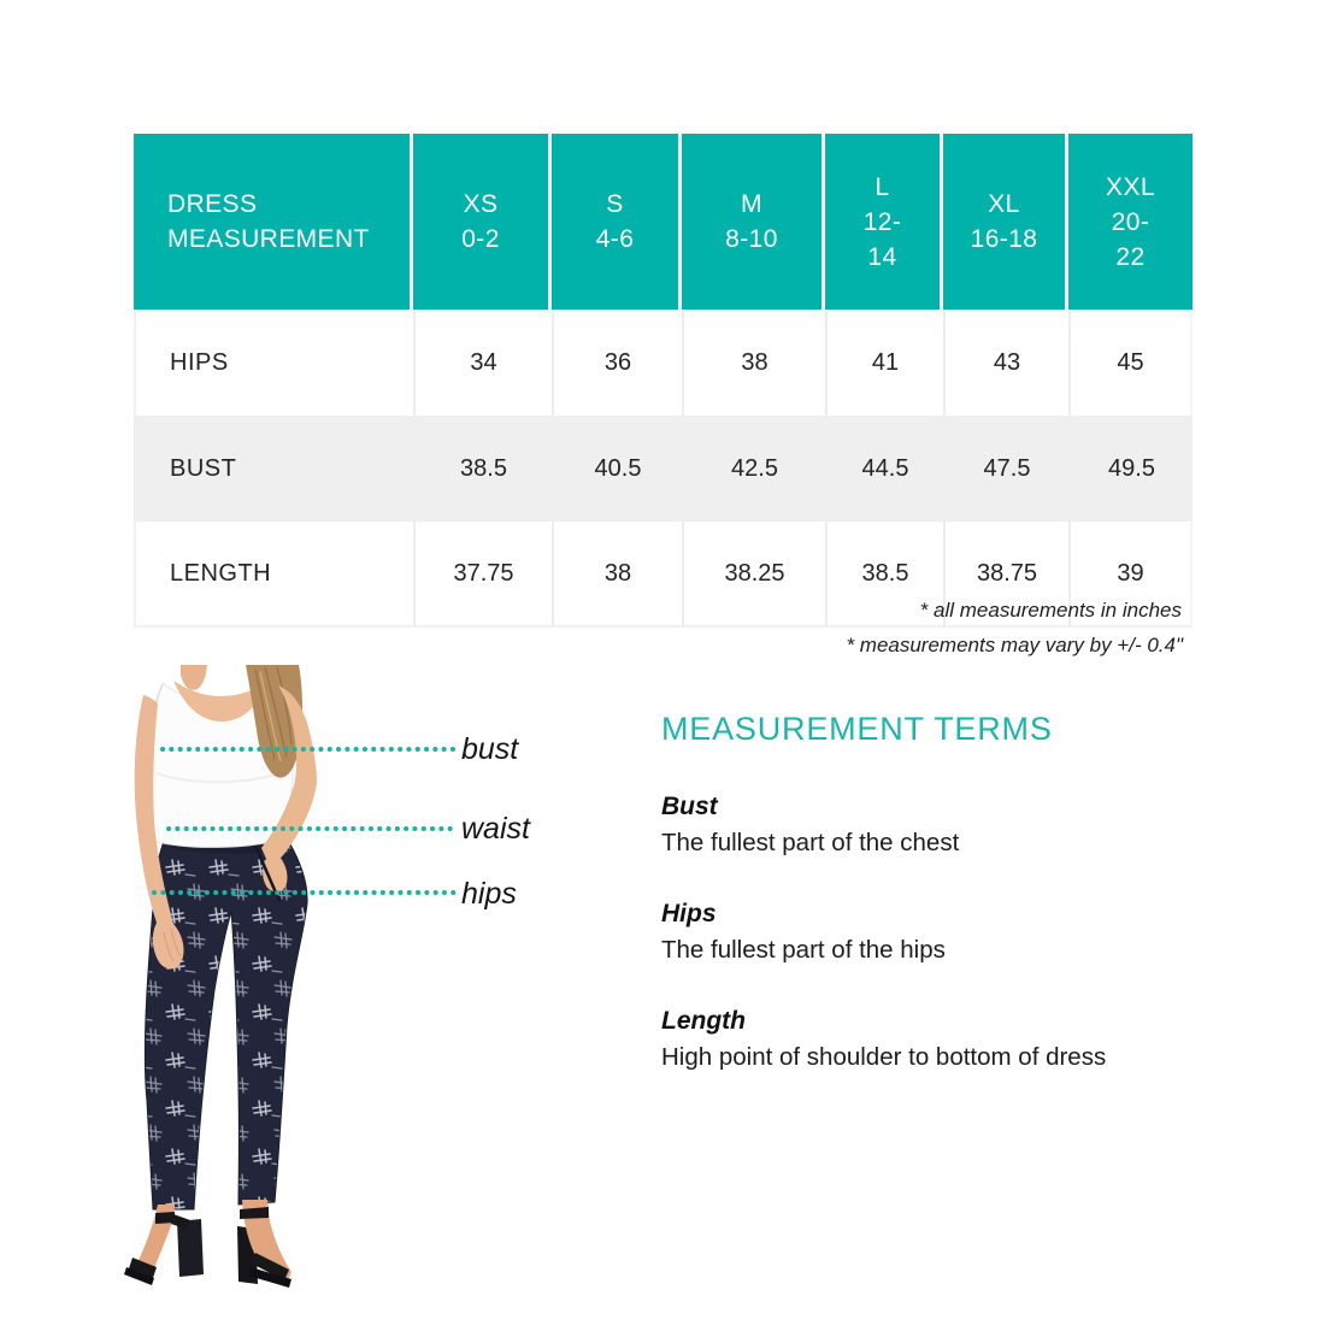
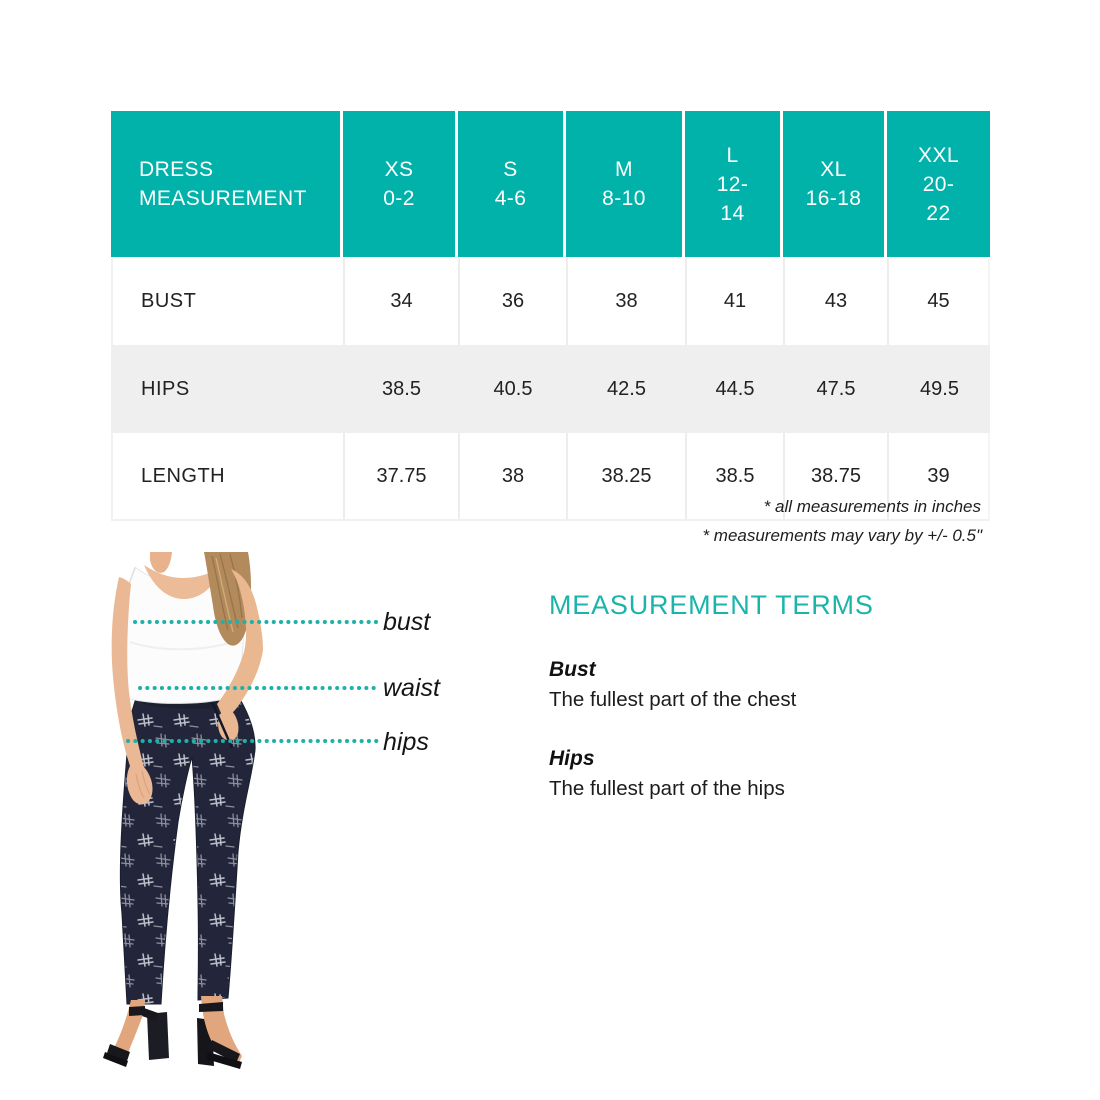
  DRESS
  MEASUREMENT
  XS
  0-2
  S
  4-6
  M
  8-10
  L
  12-
  14
  XL
  16-18
  XXL
  20-
  22
- HIPS
+ BUST
  34
  36
  38
  41
  43
  45
- BUST
+ HIPS
  38.5
  40.5
  42.5
  44.5
  47.5
  49.5
  LENGTH
  37.75
  38
  38.25
  38.5
  38.75
  39
  * all measurements in inches
- * measurements may vary by +/- 0.4"
+ * measurements may vary by +/- 0.5"
  bust
  waist
  hips
  MEASUREMENT TERMS
  Bust
  The fullest part of the chest
  Hips
  The fullest part of the hips
- Length
- High point of shoulder to bottom of dress
